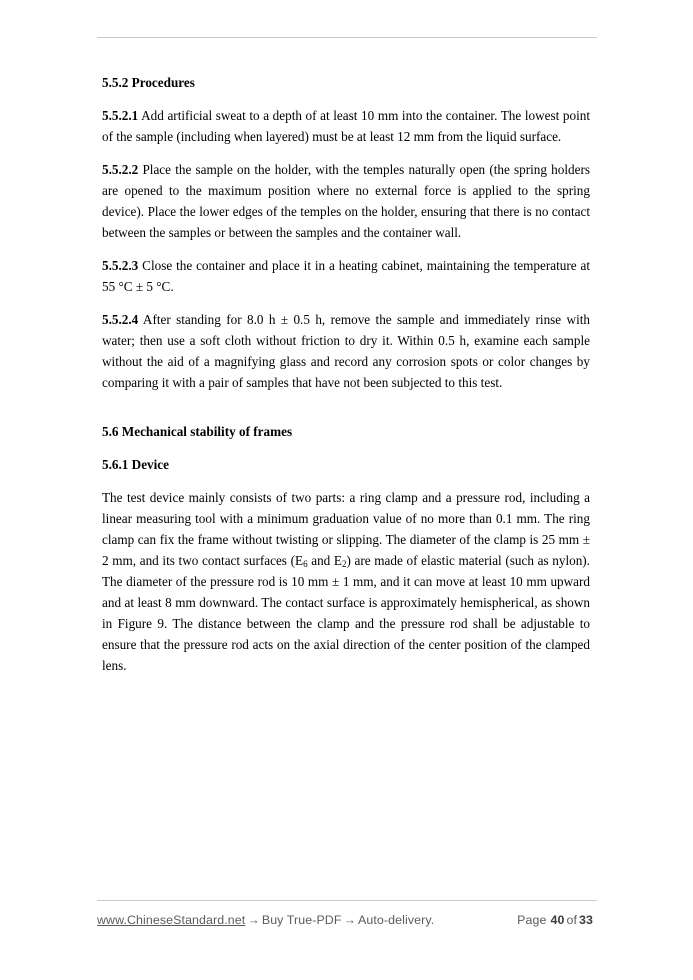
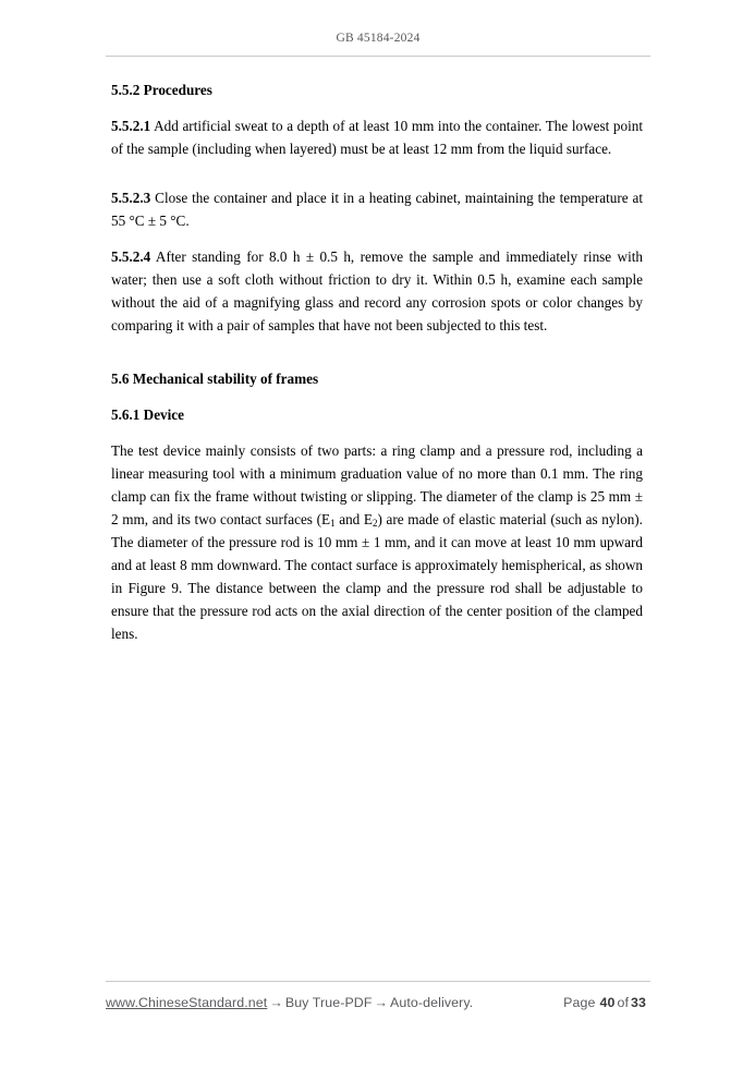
+ GB 45184-2024
  5.5.2 Procedures
  5.5.2.1 Add artificial sweat to a depth of at least 10 mm into the container. The lowest point of the sample (including when layered) must be at least 12 mm from the liquid surface.
- 5.5.2.2 Place the sample on the holder, with the temples naturally open (the spring holders are opened to the maximum position where no external force is applied to the spring device). Place the lower edges of the temples on the holder, ensuring that there is no contact between the samples or between the samples and the container wall.
  5.5.2.3 Close the container and place it in a heating cabinet, maintaining the temperature at 55 °C ± 5 °C.
  5.5.2.4 After standing for 8.0 h ± 0.5 h, remove the sample and immediately rinse with water; then use a soft cloth without friction to dry it. Within 0.5 h, examine each sample without the aid of a magnifying glass and record any corrosion spots or color changes by comparing it with a pair of samples that have not been subjected to this test.
  5.6 Mechanical stability of frames
  5.6.1 Device
- The test device mainly consists of two parts: a ring clamp and a pressure rod, including a linear measuring tool with a minimum graduation value of no more than 0.1 mm. The ring clamp can fix the frame without twisting or slipping. The diameter of the clamp is 25 mm ± 2 mm, and its two contact surfaces (E6 and E2) are made of elastic material (such as nylon). The diameter of the pressure rod is 10 mm ± 1 mm, and it can move at least 10 mm upward and at least 8 mm downward. The contact surface is approximately hemispherical, as shown in Figure 9. The distance between the clamp and the pressure rod shall be adjustable to ensure that the pressure rod acts on the axial direction of the center position of the clamped lens.
+ The test device mainly consists of two parts: a ring clamp and a pressure rod, including a linear measuring tool with a minimum graduation value of no more than 0.1 mm. The ring clamp can fix the frame without twisting or slipping. The diameter of the clamp is 25 mm ± 2 mm, and its two contact surfaces (E1 and E2) are made of elastic material (such as nylon). The diameter of the pressure rod is 10 mm ± 1 mm, and it can move at least 10 mm upward and at least 8 mm downward. The contact surface is approximately hemispherical, as shown in Figure 9. The distance between the clamp and the pressure rod shall be adjustable to ensure that the pressure rod acts on the axial direction of the center position of the clamped lens.
  www.ChineseStandard.net → Buy True-PDF → Auto-delivery.
  Page 40 of 33
